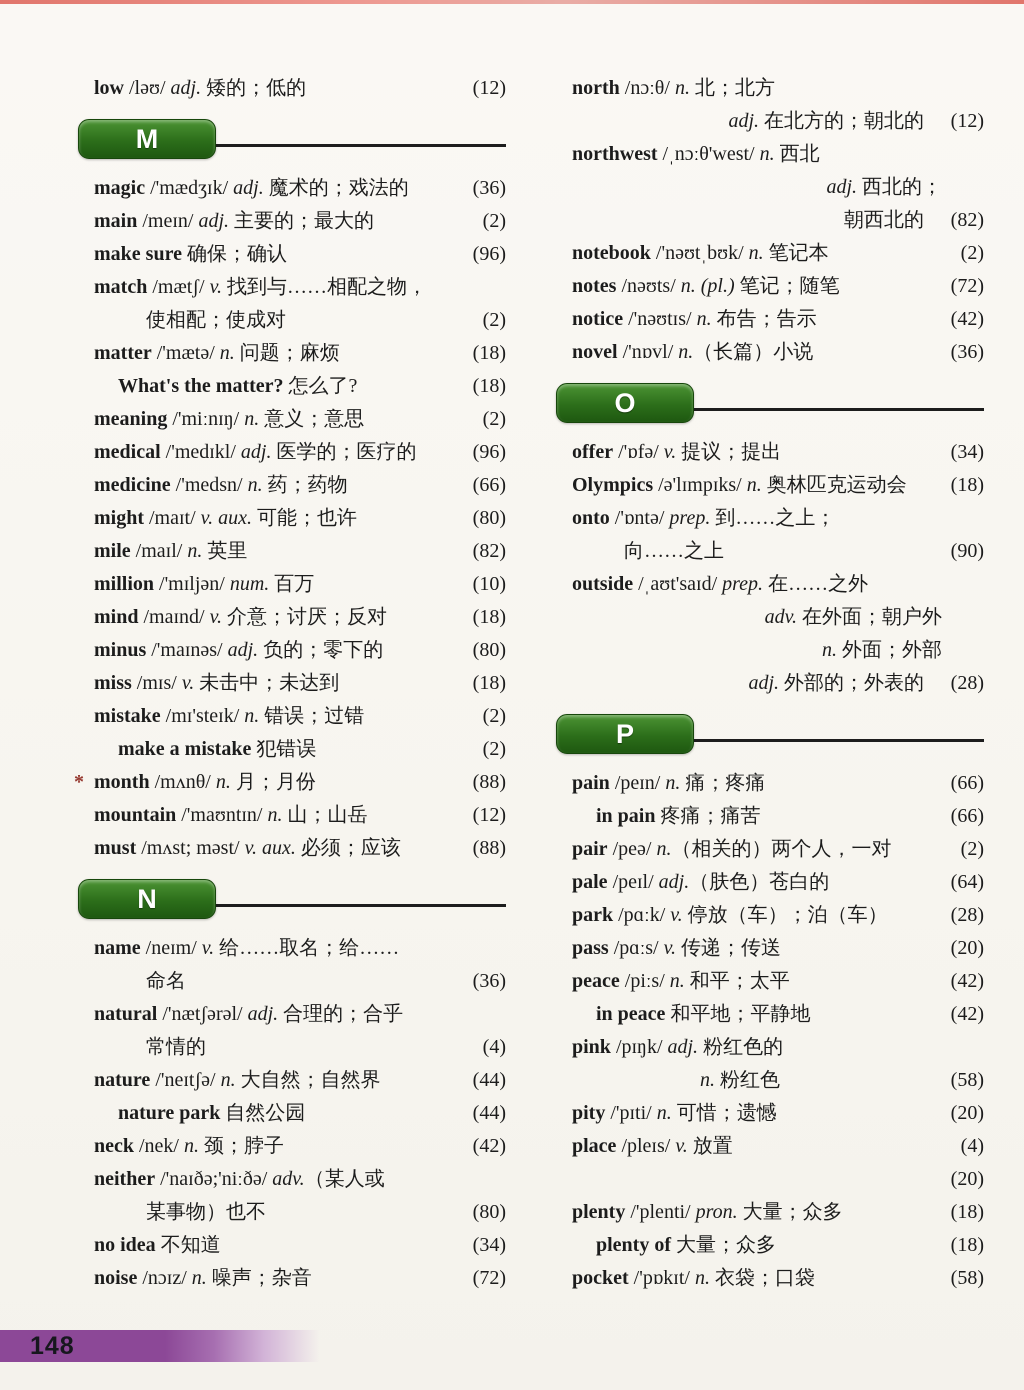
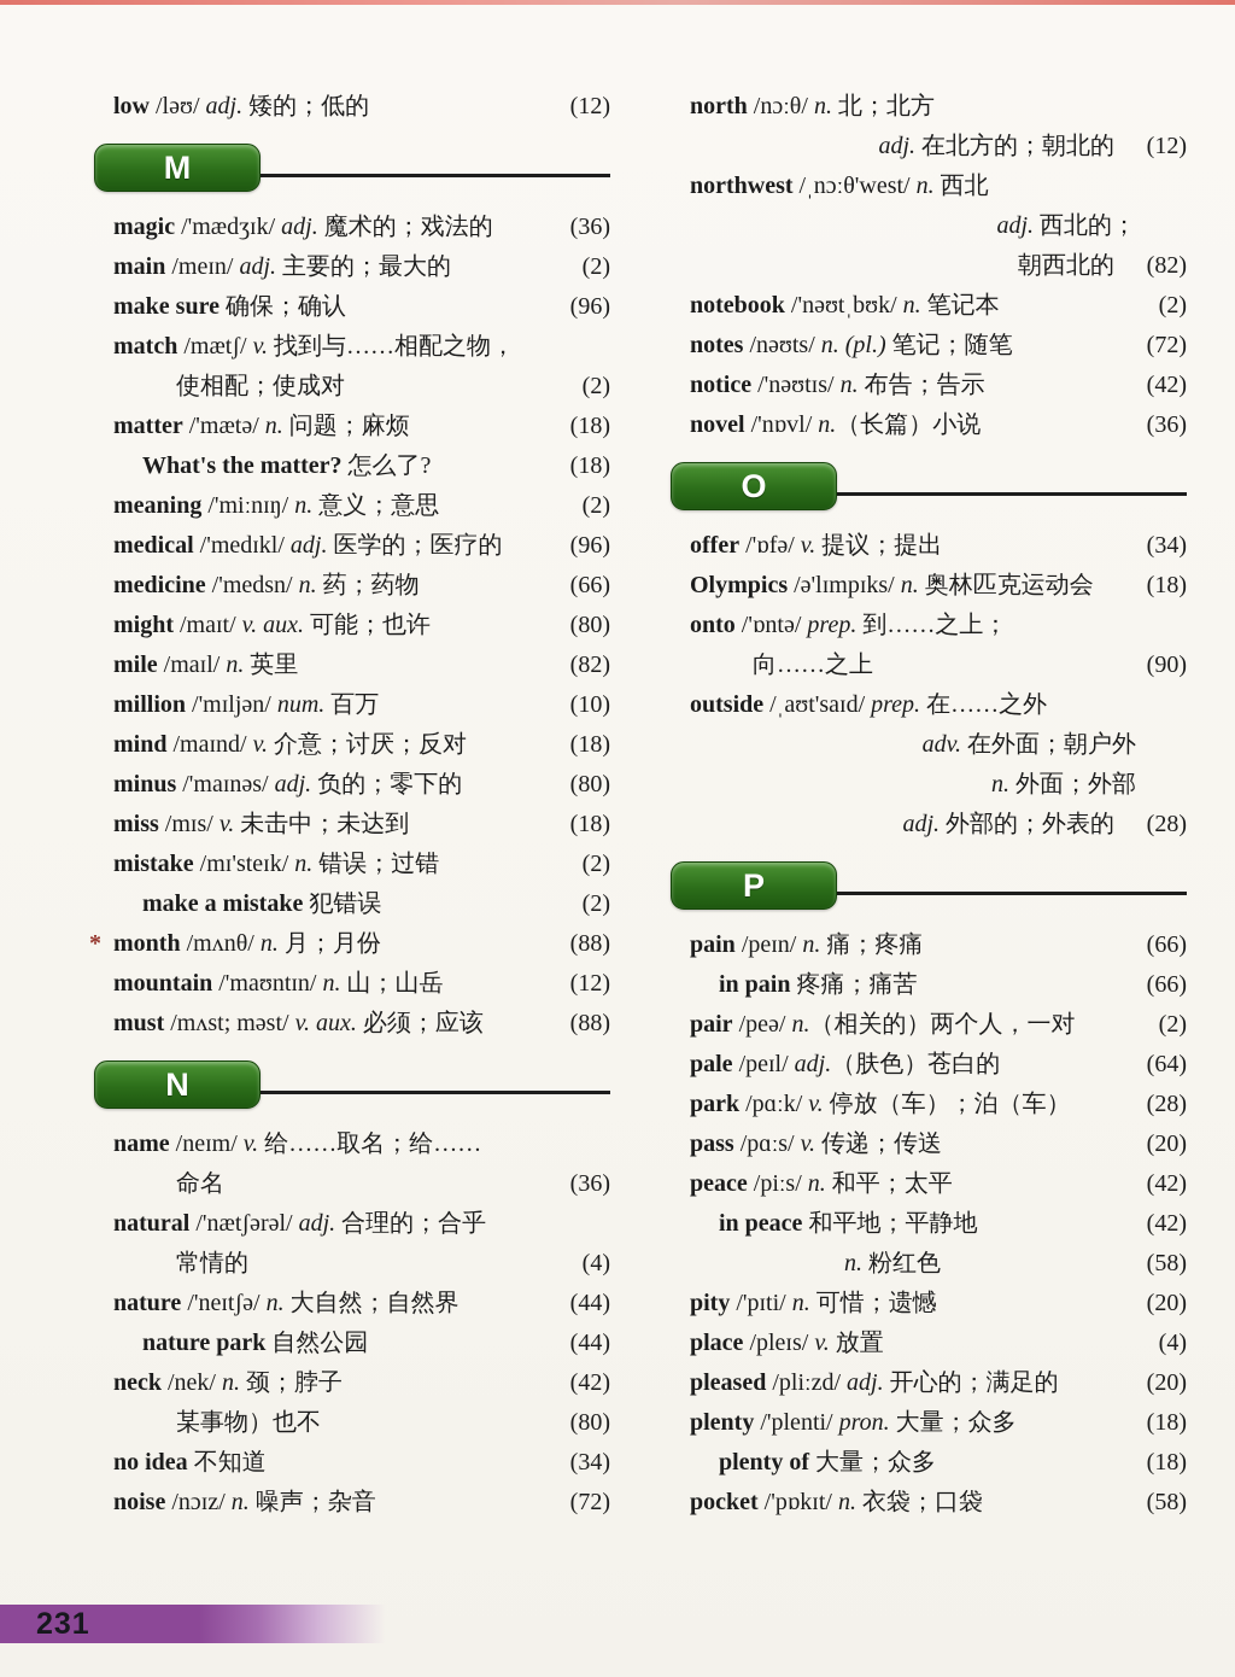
  low /ləʊ/ adj. 矮的；低的
  (12)
  M
  magic /'mædʒɪk/ adj. 魔术的；戏法的
  (36)
  main /meɪn/ adj. 主要的；最大的
  (2)
  make sure 确保；确认
  (96)
  match /mætʃ/ v. 找到与……相配之物，
  使相配；使成对
  (2)
  matter /'mætə/ n. 问题；麻烦
  (18)
  What's the matter? 怎么了?
  (18)
  meaning /'miːnɪŋ/ n. 意义；意思
  (2)
  medical /'medɪkl/ adj. 医学的；医疗的
  (96)
  medicine /'medsn/ n. 药；药物
  (66)
  might /maɪt/ v. aux. 可能；也许
  (80)
  mile /maɪl/ n. 英里
  (82)
  million /'mɪljən/ num. 百万
  (10)
  mind /maɪnd/ v. 介意；讨厌；反对
  (18)
  minus /'maɪnəs/ adj. 负的；零下的
  (80)
  miss /mɪs/ v. 未击中；未达到
  (18)
  mistake /mɪ'steɪk/ n. 错误；过错
  (2)
  make a mistake 犯错误
  (2)
  *
  month /mʌnθ/ n. 月；月份
  (88)
  mountain /'maʊntɪn/ n. 山；山岳
  (12)
  must /mʌst; məst/ v. aux. 必须；应该
  (88)
  N
  name /neɪm/ v. 给……取名；给……
  命名
  (36)
  natural /'nætʃərəl/ adj. 合理的；合乎
  常情的
  (4)
  nature /'neɪtʃə/ n. 大自然；自然界
  (44)
  nature park 自然公园
  (44)
  neck /nek/ n. 颈；脖子
  (42)
- neither /'naɪðə;'niːðə/ adv.（某人或
  某事物）也不
  (80)
  no idea 不知道
  (34)
  noise /nɔɪz/ n. 噪声；杂音
  (72)
  north /nɔːθ/ n. 北；北方
  adj. 在北方的；朝北的
  (12)
  northwest /ˌnɔːθ'west/ n. 西北
  adj. 西北的；
  朝西北的
  (82)
  notebook /'nəʊtˌbʊk/ n. 笔记本
  (2)
  notes /nəʊts/ n. (pl.) 笔记；随笔
  (72)
  notice /'nəʊtɪs/ n. 布告；告示
  (42)
  novel /'nɒvl/ n.（长篇）小说
  (36)
  O
  offer /'ɒfə/ v. 提议；提出
  (34)
  Olympics /ə'lɪmpɪks/ n. 奥林匹克运动会
  (18)
  onto /'ɒntə/ prep. 到……之上；
  向……之上
  (90)
  outside /ˌaʊt'saɪd/ prep. 在……之外
  adv. 在外面；朝户外
  n. 外面；外部
  adj. 外部的；外表的
  (28)
  P
  pain /peɪn/ n. 痛；疼痛
  (66)
  in pain 疼痛；痛苦
  (66)
  pair /peə/ n.（相关的）两个人，一对
  (2)
  pale /peɪl/ adj.（肤色）苍白的
  (64)
  park /pɑːk/ v. 停放（车）；泊（车）
  (28)
  pass /pɑːs/ v. 传递；传送
  (20)
  peace /piːs/ n. 和平；太平
  (42)
  in peace 和平地；平静地
  (42)
- pink /pɪŋk/ adj. 粉红色的
  n. 粉红色
  (58)
  pity /'pɪti/ n. 可惜；遗憾
  (20)
  place /pleɪs/ v. 放置
  (4)
+ pleased /pliːzd/ adj. 开心的；满足的
  (20)
  plenty /'plenti/ pron. 大量；众多
  (18)
  plenty of 大量；众多
  (18)
  pocket /'pɒkɪt/ n. 衣袋；口袋
  (58)
- 148
+ 231
